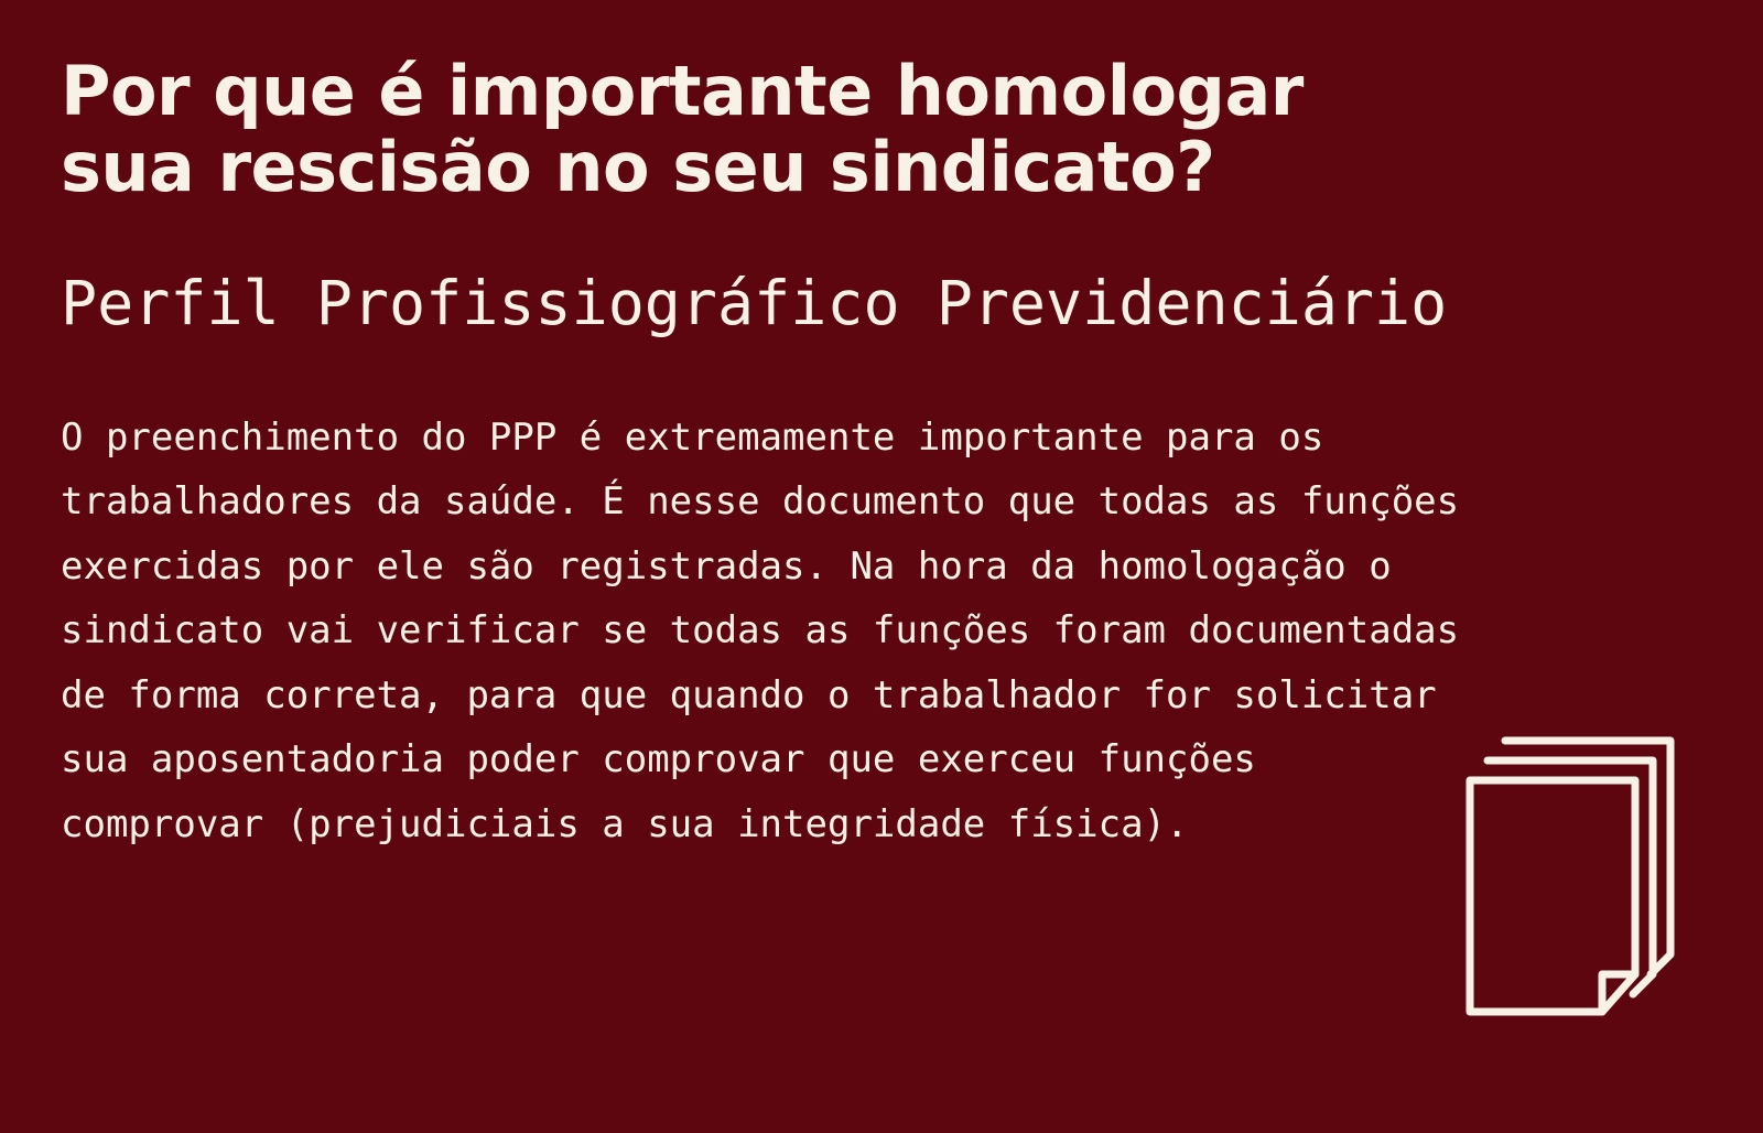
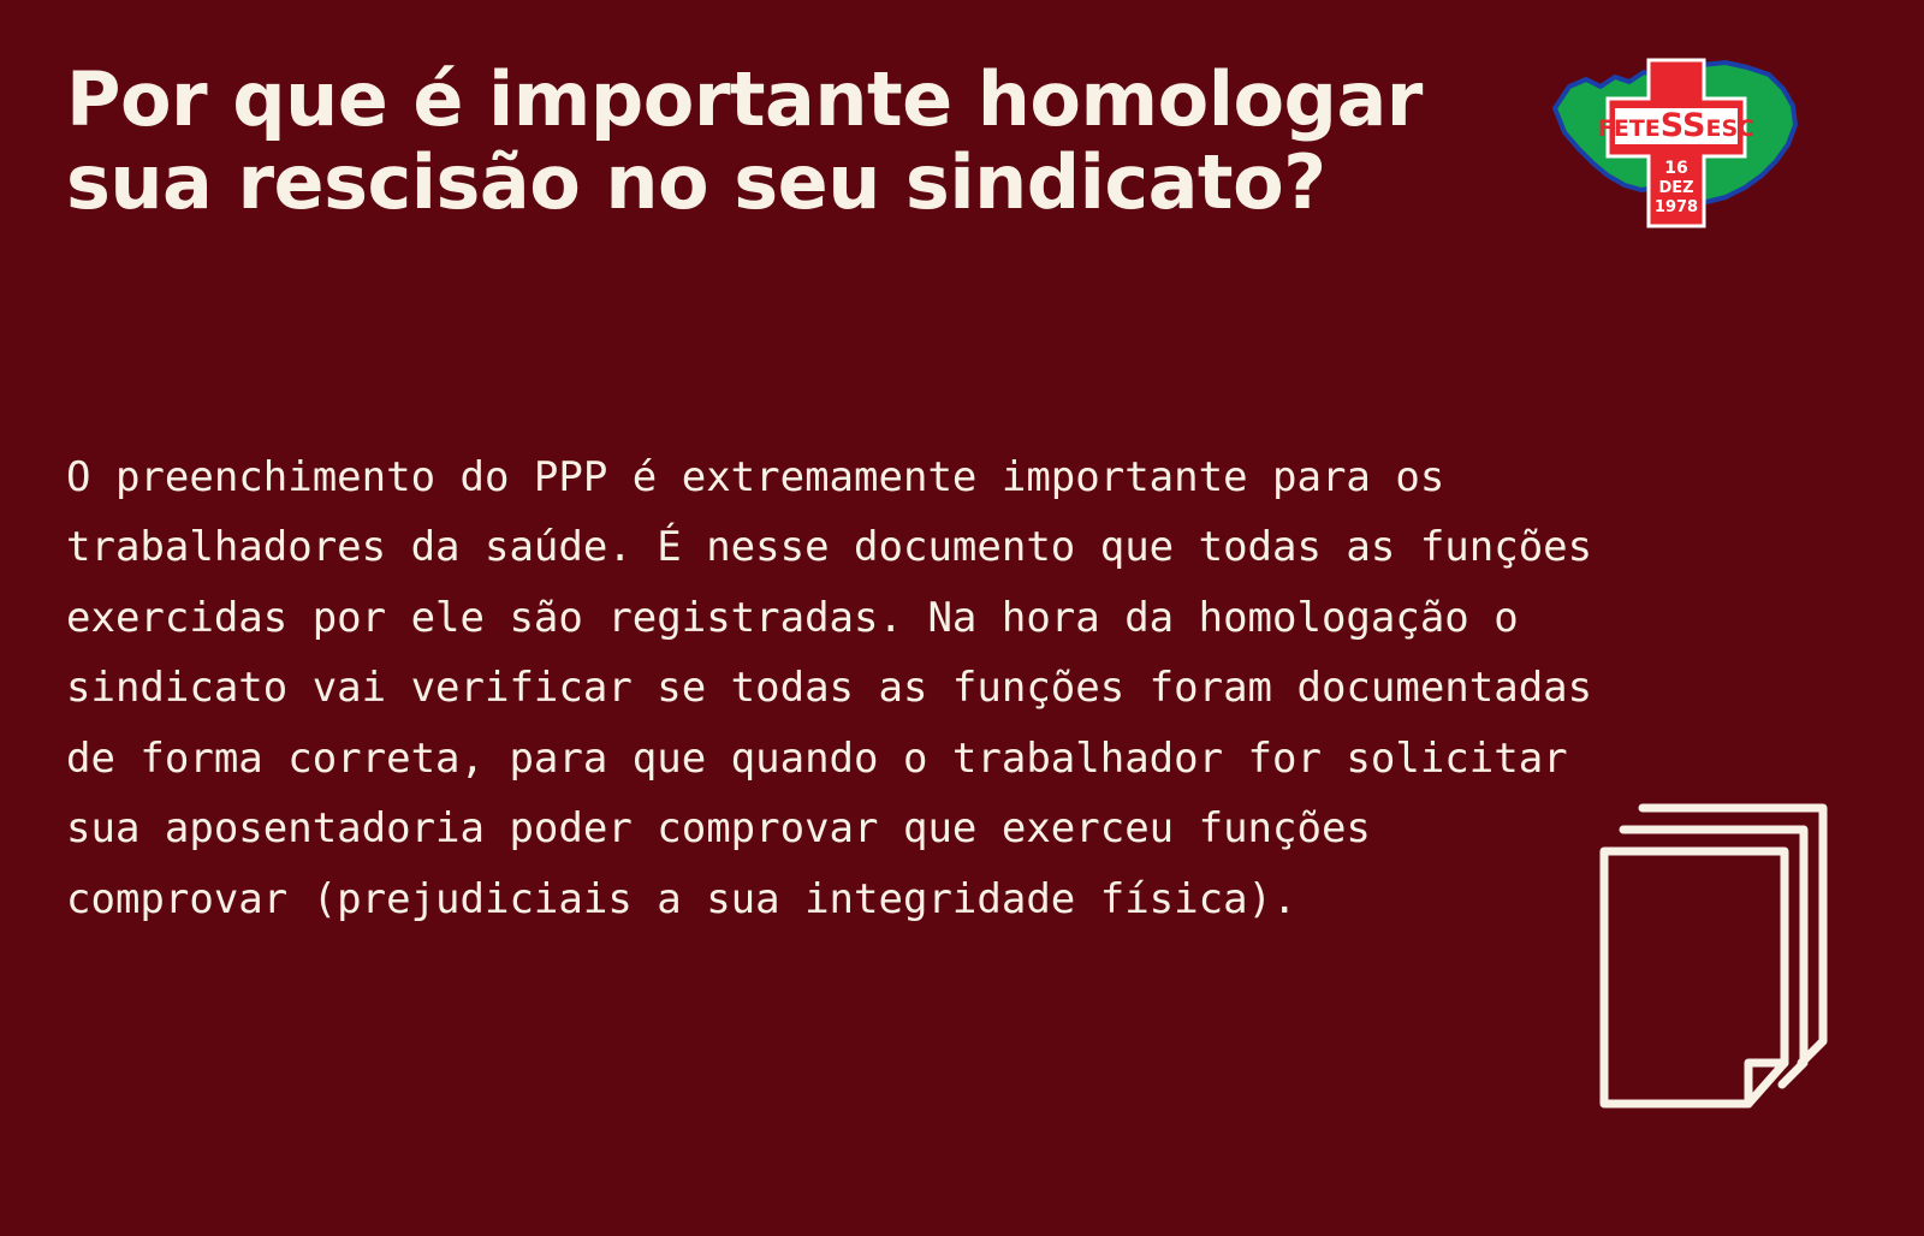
  Por que é importante homologar
  sua rescisão no seu sindicato?
- Perfil Profissiográfico Previdenciário
  O preenchimento do PPP é extremamente importante para os trabalhadores da saúde. É nesse documento que todas as funções exercidas por ele são registradas. Na hora da homologação o sindicato vai verificar se todas as funções foram documentadas de forma correta, para que quando o trabalhador for solicitar sua aposentadoria poder comprovar que exerceu funções comprovar (prejudiciais a sua integridade física).
+ FETESSESC
+ 16
+ DEZ
+ 1978
